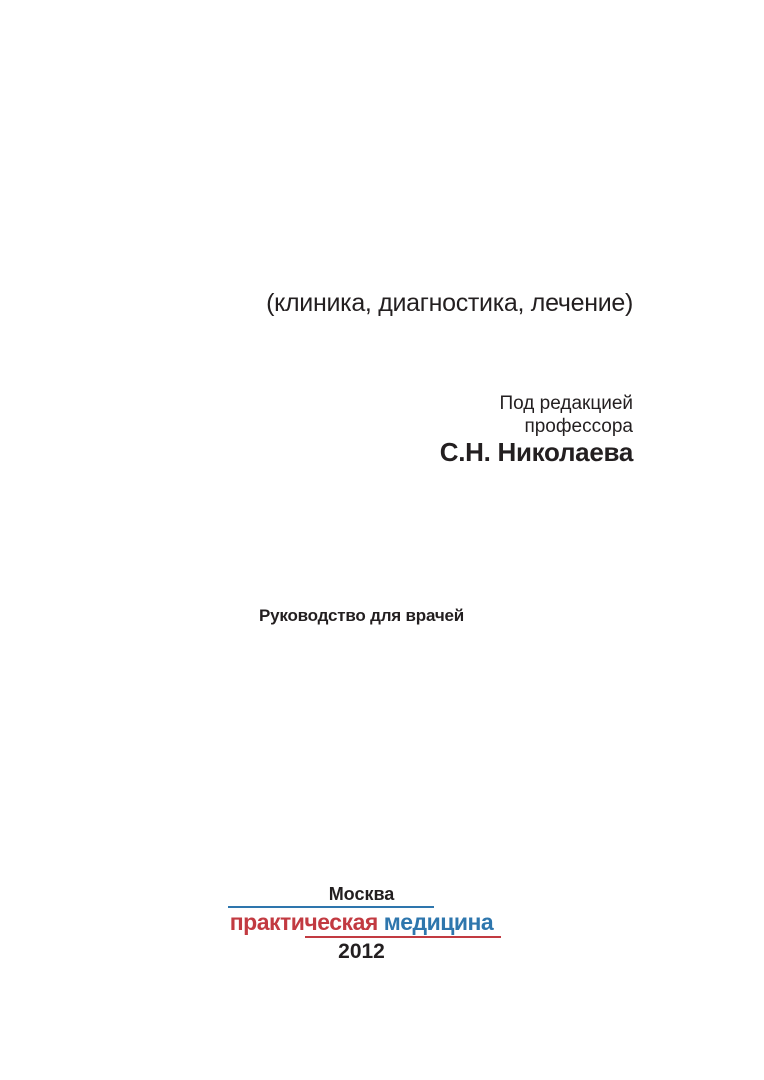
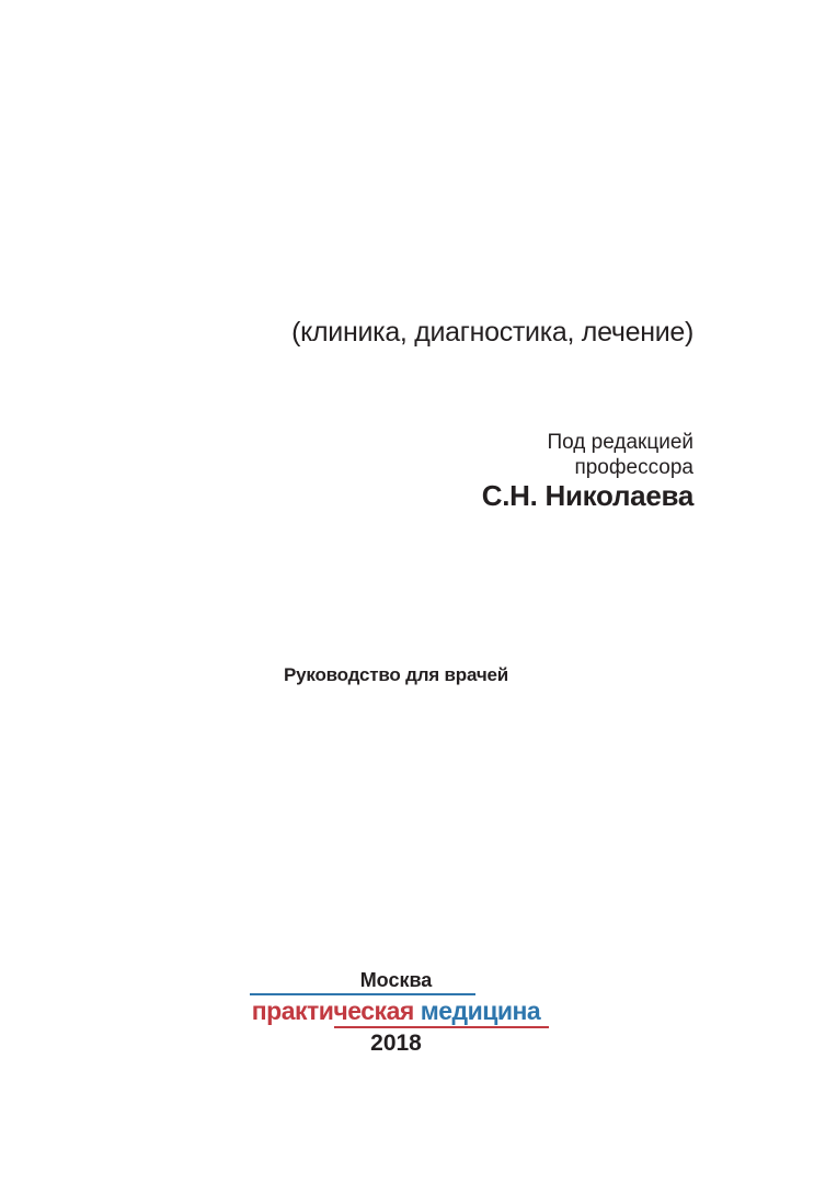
  (клиника, диагностика, лечение)
  Под редакцией
  профессора
  С.Н. Николаева
  Руководство для врачей
  Москва
  практическая медицина
- 2012
+ 2018
